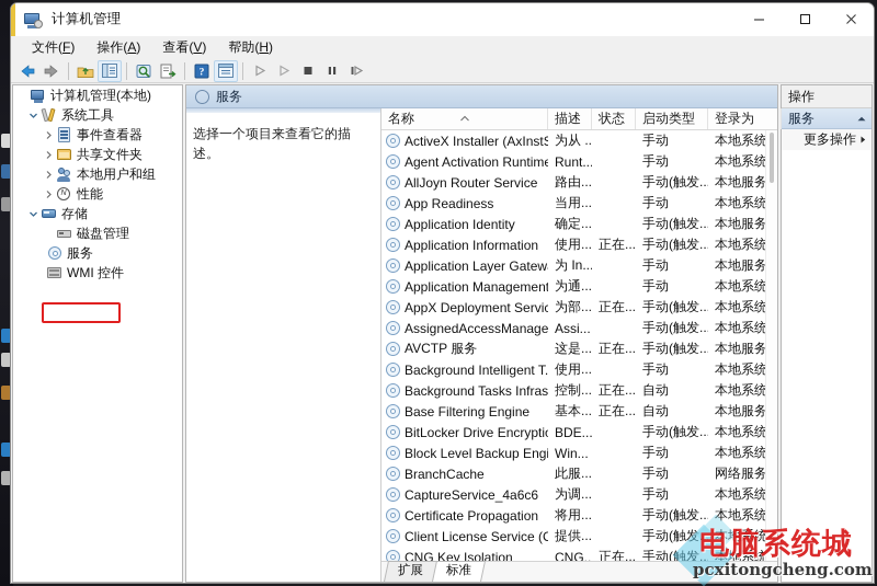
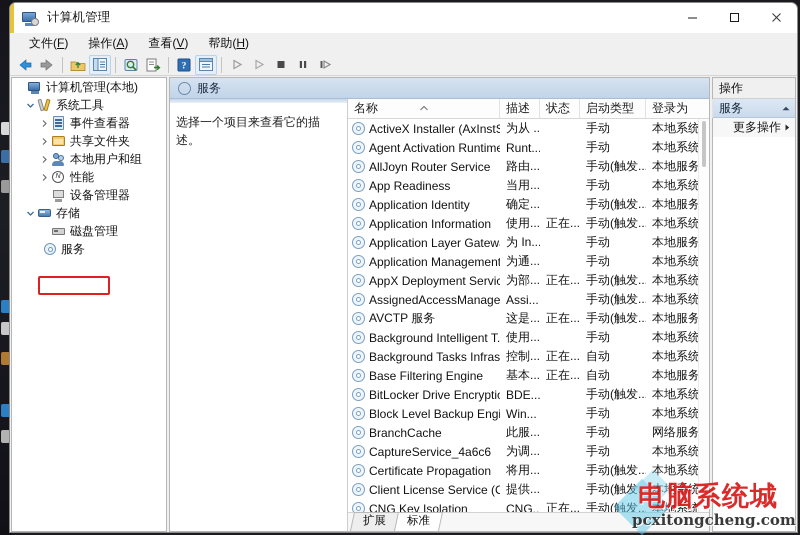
  计算机管理
  文件(F)
  操作(A)
  查看(V)
  帮助(H)
  ?
  计算机管理(本地)
  系统工具
  事件查看器
  共享文件夹
  本地用户和组
  性能
+ 设备管理器
  存储
  磁盘管理
  服务
- WMI 控件
  服务
  选择一个项目来查看它的描述。
  名称
  描述
  状态
  启动类型
  登录为
  ActiveX Installer (AxInstS
  为从 ..
  手动
  本地系统
  Agent Activation Runtime
  Runt...
  手动
  本地系统
  AllJoyn Router Service
  路由...
  手动(触发..
  本地服务
  App Readiness
  当用...
  手动
  本地系统
  Application Identity
  确定...
  手动(触发..
  本地服务
  Application Information
  使用...
  正在...
  手动(触发..
  本地系统
  Application Layer Gatew
  为 In...
  手动
  本地服务
  Application Management
  为通...
  手动
  本地系统
  AppX Deployment Servic
  为部...
  正在...
  手动(触发..
  本地系统
  AssignedAccessManage
  Assi...
  手动(触发..
  本地系统
  AVCTP 服务
  这是...
  正在...
  手动(触发..
  本地服务
  Background Intelligent T.
  使用...
  手动
  本地系统
  Background Tasks Infras
  控制...
  正在...
  自动
  本地系统
  Base Filtering Engine
  基本...
  正在...
  自动
  本地服务
  BitLocker Drive Encrypti
  BDE...
  手动(触发..
  本地系统
  Block Level Backup Engi
  Win...
  手动
  本地系统
  BranchCache
  此服...
  手动
  网络服务
  CaptureService_4a6c6
  为调...
  手动
  本地系统
  Certificate Propagation
  将用...
  手动(触发..
  本地系统
  Client License Service (C
  提供...
  手动(触发..
  本地系统
  CNG Key Isolation
  CNG..
  正在...
  手动(触发..
  本地系统
  操作
  服务
  更多操作
  电脑系统城
  pcxitongcheng.com
